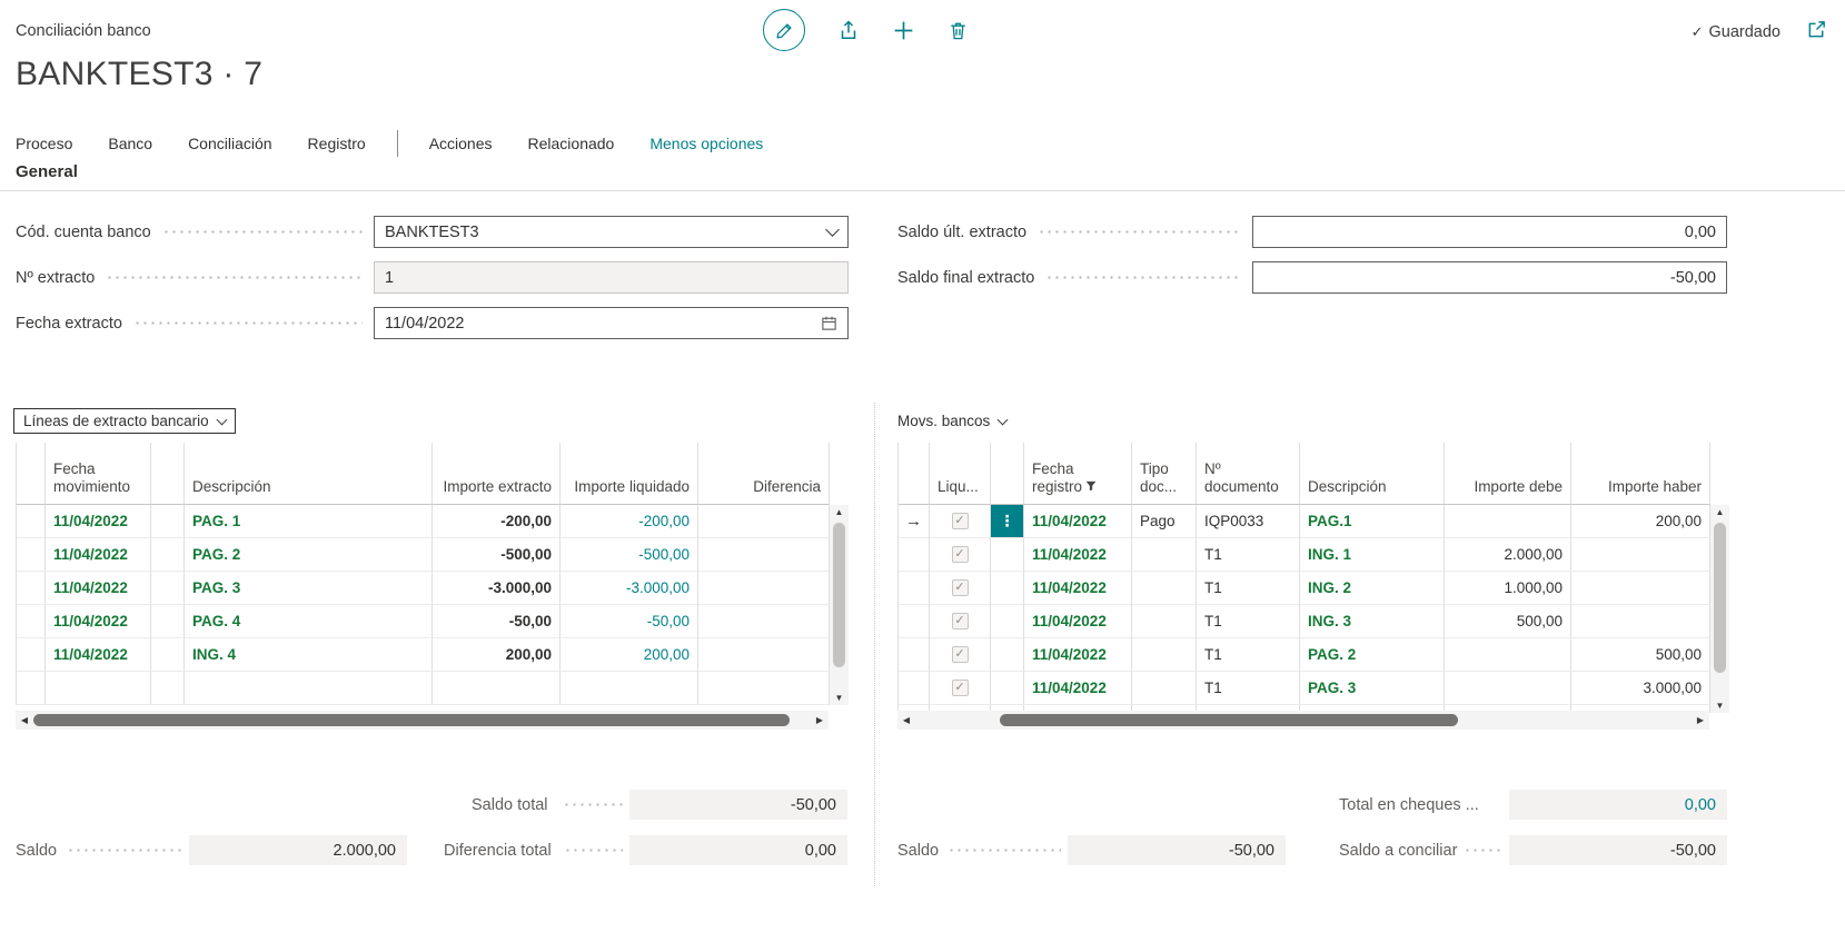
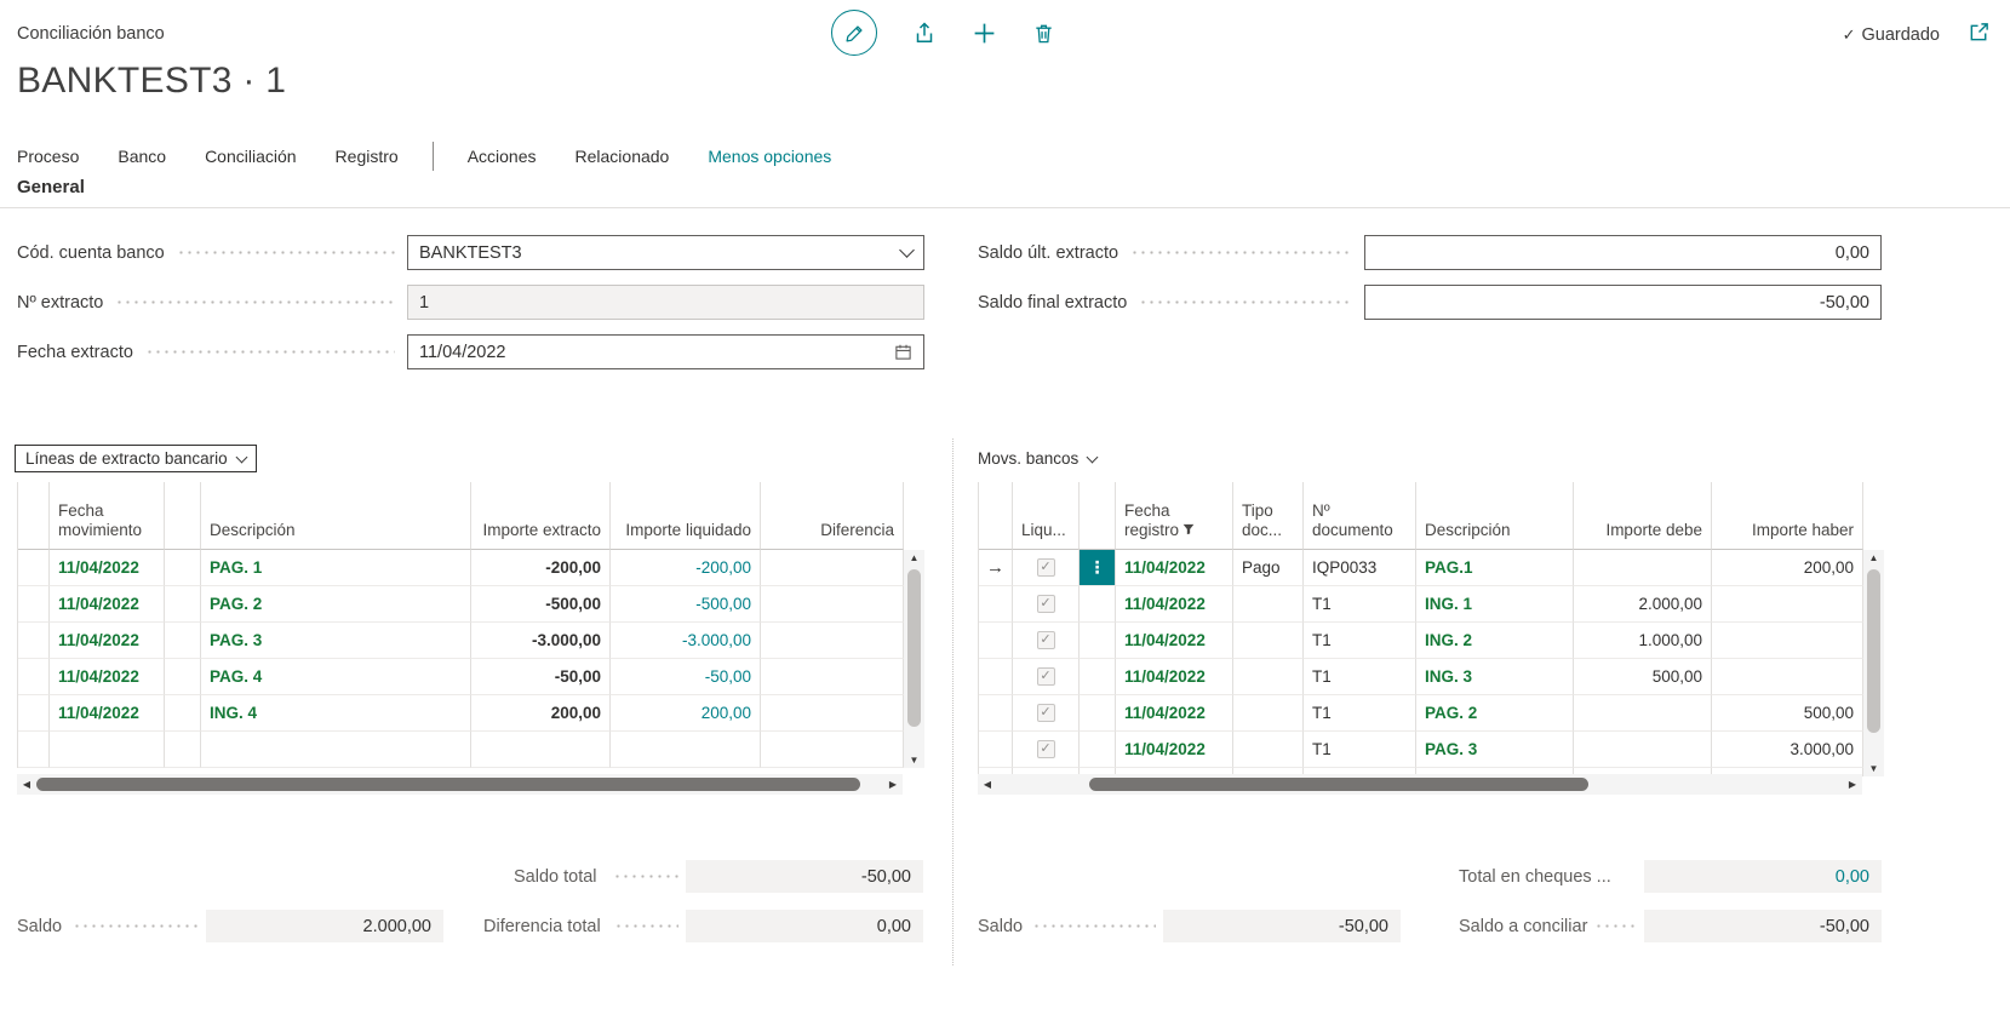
  Conciliación banco
  ✓
  Guardado
- BANKTEST3 · 7
+ BANKTEST3 · 1
  Proceso
  Banco
  Conciliación
  Registro
  Acciones
  Relacionado
  Menos opciones
  General
  Cód. cuenta banco
  BANKTEST3
  Nº extracto
  1
  Fecha extracto
  11/04/2022
  Saldo últ. extracto
  0,00
  Saldo final extracto
  -50,00
  Líneas de extracto bancario
  Movs. bancos
  Fecha movimiento
  Descripción
  Importe extracto
  Importe liquidado
  Diferencia
  11/04/2022
  PAG. 1
  -200,00
  -200,00
  11/04/2022
  PAG. 2
  -500,00
  -500,00
  11/04/2022
  PAG. 3
  -3.000,00
  -3.000,00
  11/04/2022
  PAG. 4
  -50,00
  -50,00
  11/04/2022
  ING. 4
  200,00
  200,00
  ▲
  ▼
  ◀
  ▶
  Liqu...
  Fecha registro
  Tipo doc...
  Nº documento
  Descripción
  Importe debe
  Importe haber
  →
  ⋮
  11/04/2022
  Pago
  IQP0033
  PAG.1
  200,00
  11/04/2022
  T1
  ING. 1
  2.000,00
  11/04/2022
  T1
  ING. 2
  1.000,00
  11/04/2022
  T1
  ING. 3
  500,00
  11/04/2022
  T1
  PAG. 2
  500,00
  11/04/2022
  T1
  PAG. 3
  3.000,00
  ▲
  ▼
  ◀
  ▶
  Saldo total
  -50,00
  Saldo
  2.000,00
  Diferencia total
  0,00
  Total en cheques ...
  0,00
  Saldo
  -50,00
  Saldo a conciliar
  -50,00
